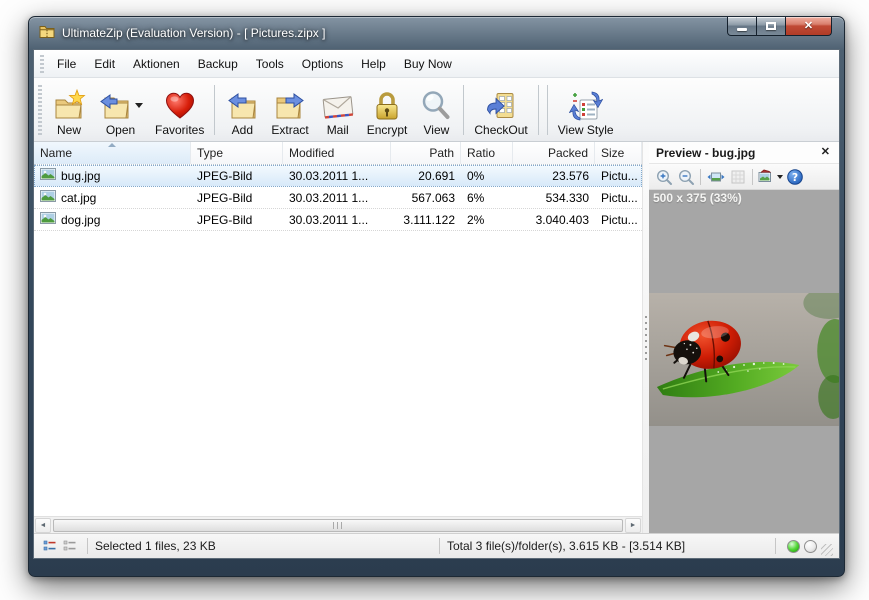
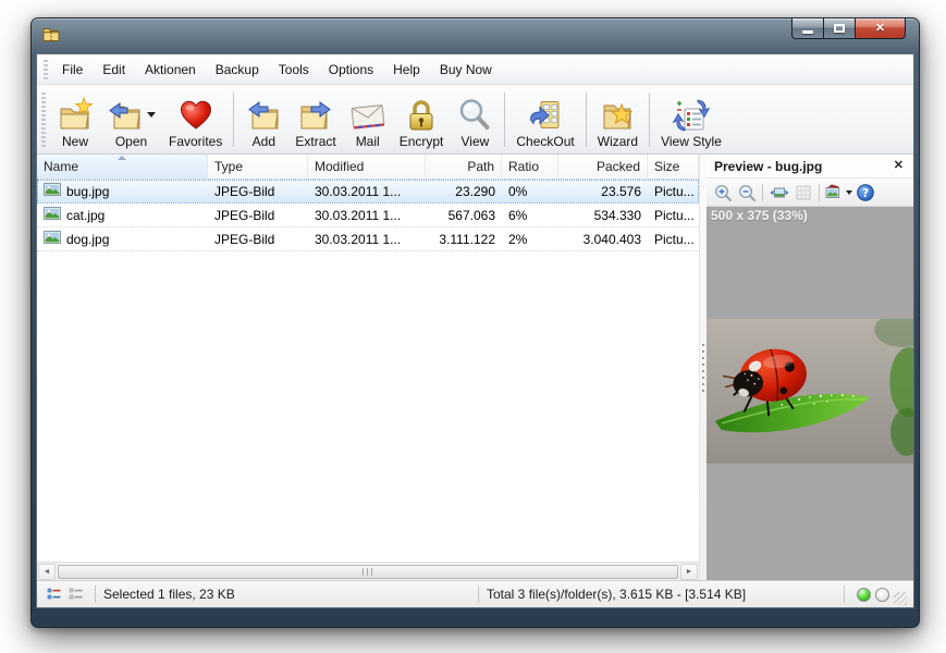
- UltimateZip (Evaluation Version) - [ Pictures.zipx ]
  ✕
  File
  Edit
  Aktionen
  Backup
  Tools
  Options
  Help
  Buy Now
  New
  Open
  Favorites
  Add
  Extract
  Mail
  Encrypt
  View
  CheckOut
+ Wizard
  View Style
  Name
  Type
  Modified
  Path
  Ratio
  Packed
  Size
  bug.jpg
  JPEG-Bild
  30.03.2011 1...
- 20.691
+ 23.290
  0%
  23.576
  Pictu...
  cat.jpg
  JPEG-Bild
  30.03.2011 1...
  567.063
  6%
  534.330
  Pictu...
  dog.jpg
  JPEG-Bild
  30.03.2011 1...
  3.111.122
  2%
  3.040.403
  Pictu...
  Preview - bug.jpg
  ✕
  ?
  500 x 375 (33%)
  Selected 1 files, 23 KB
  Total 3 file(s)/folder(s), 3.615 KB - [3.514 KB]
